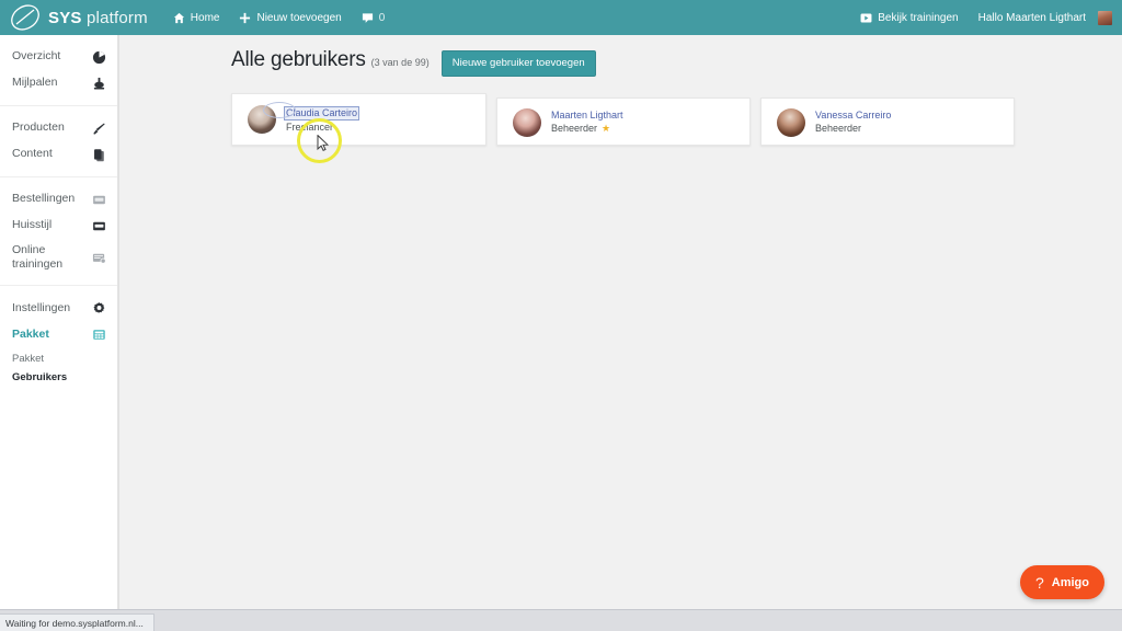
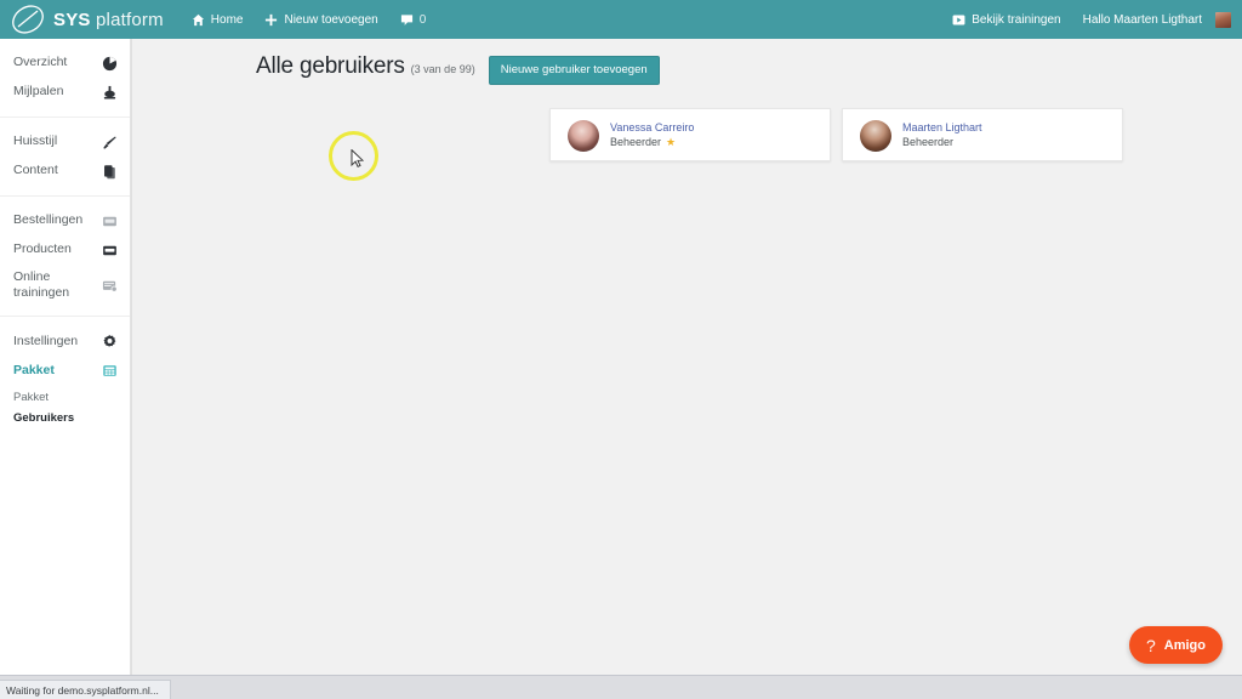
  SYS platform
  Home
  Nieuw toevoegen
  0
  Bekijk trainingen
  Hallo Maarten Ligthart
  Overzicht
  Mijlpalen
- Producten
+ Huisstijl
  Content
  Bestellingen
- Huisstijl
+ Producten
  Online trainingen
  Instellingen
  Pakket
  Pakket
  Gebruikers
  Alle gebruikers
  (3 van de 99)
  Nieuwe gebruiker toevoegen
- Claudia Carteiro
- Freelancer
- Maarten Ligthart
+ Vanessa Carreiro
  Beheerder
  ★
- Vanessa Carreiro
+ Maarten Ligthart
  Beheerder
  ?
  Amigo
  Waiting for demo.sysplatform.nl...
